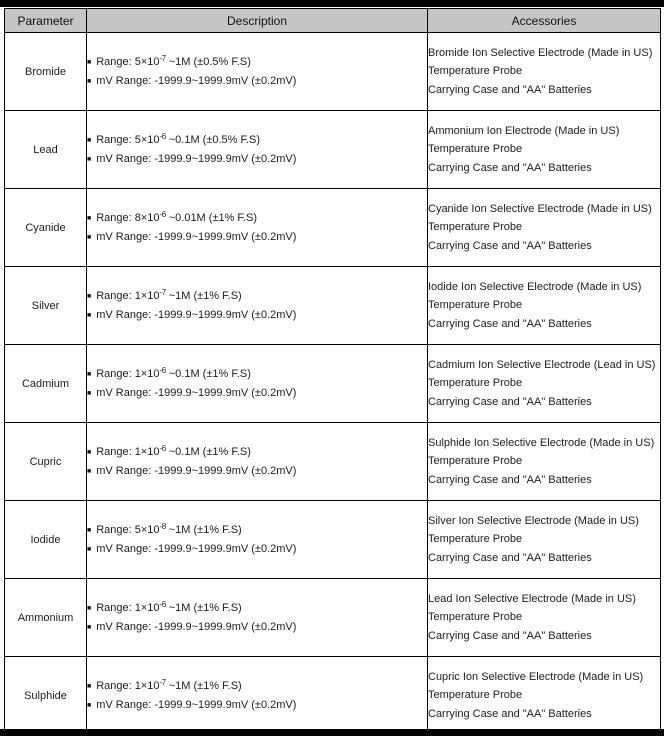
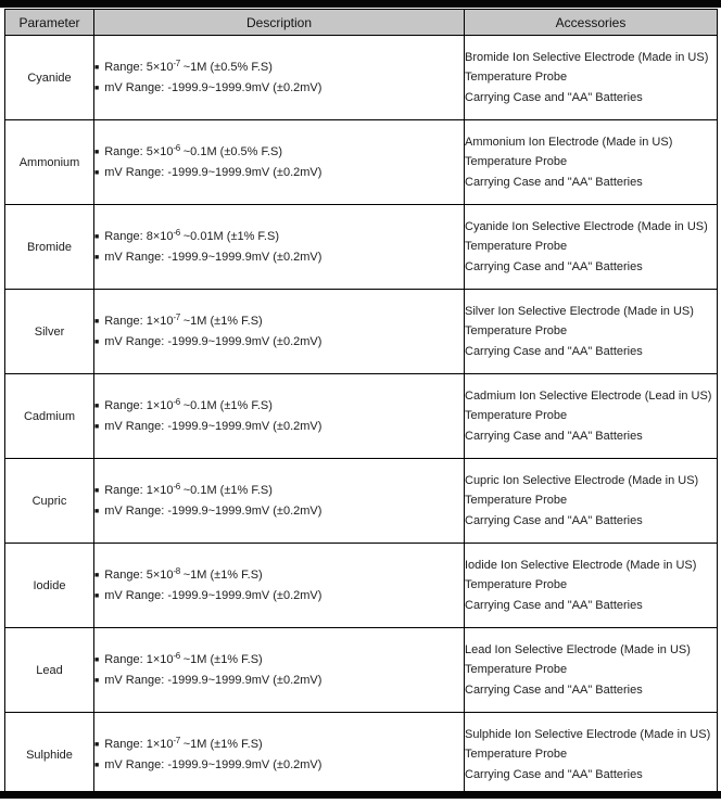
  Parameter	Description	Accessories
- Bromide	Range: 5×10-7 ~1M (±0.5% F.S)mV Range: -1999.9~1999.9mV (±0.2mV)	Bromide Ion Selective Electrode (Made in US) Temperature Probe Carrying Case and "AA" Batteries
+ Cyanide	Range: 5×10-7 ~1M (±0.5% F.S)mV Range: -1999.9~1999.9mV (±0.2mV)	Bromide Ion Selective Electrode (Made in US) Temperature Probe Carrying Case and "AA" Batteries
- Lead	Range: 5×10-6 ~0.1M (±0.5% F.S)mV Range: -1999.9~1999.9mV (±0.2mV)	Ammonium Ion Electrode (Made in US) Temperature Probe Carrying Case and "AA" Batteries
+ Ammonium	Range: 5×10-6 ~0.1M (±0.5% F.S)mV Range: -1999.9~1999.9mV (±0.2mV)	Ammonium Ion Electrode (Made in US) Temperature Probe Carrying Case and "AA" Batteries
- Cyanide	Range: 8×10-6 ~0.01M (±1% F.S)mV Range: -1999.9~1999.9mV (±0.2mV)	Cyanide Ion Selective Electrode (Made in US) Temperature Probe Carrying Case and "AA" Batteries
+ Bromide	Range: 8×10-6 ~0.01M (±1% F.S)mV Range: -1999.9~1999.9mV (±0.2mV)	Cyanide Ion Selective Electrode (Made in US) Temperature Probe Carrying Case and "AA" Batteries
- Silver	Range: 1×10-7 ~1M (±1% F.S)mV Range: -1999.9~1999.9mV (±0.2mV)	Iodide Ion Selective Electrode (Made in US) Temperature Probe Carrying Case and "AA" Batteries
+ Silver	Range: 1×10-7 ~1M (±1% F.S)mV Range: -1999.9~1999.9mV (±0.2mV)	Silver Ion Selective Electrode (Made in US) Temperature Probe Carrying Case and "AA" Batteries
  Cadmium	Range: 1×10-6 ~0.1M (±1% F.S)mV Range: -1999.9~1999.9mV (±0.2mV)	Cadmium Ion Selective Electrode (Lead in US) Temperature Probe Carrying Case and "AA" Batteries
- Cupric	Range: 1×10-6 ~0.1M (±1% F.S)mV Range: -1999.9~1999.9mV (±0.2mV)	Sulphide Ion Selective Electrode (Made in US) Temperature Probe Carrying Case and "AA" Batteries
+ Cupric	Range: 1×10-6 ~0.1M (±1% F.S)mV Range: -1999.9~1999.9mV (±0.2mV)	Cupric Ion Selective Electrode (Made in US) Temperature Probe Carrying Case and "AA" Batteries
- Iodide	Range: 5×10-8 ~1M (±1% F.S)mV Range: -1999.9~1999.9mV (±0.2mV)	Silver Ion Selective Electrode (Made in US) Temperature Probe Carrying Case and "AA" Batteries
+ Iodide	Range: 5×10-8 ~1M (±1% F.S)mV Range: -1999.9~1999.9mV (±0.2mV)	Iodide Ion Selective Electrode (Made in US) Temperature Probe Carrying Case and "AA" Batteries
- Ammonium	Range: 1×10-6 ~1M (±1% F.S)mV Range: -1999.9~1999.9mV (±0.2mV)	Lead Ion Selective Electrode (Made in US) Temperature Probe Carrying Case and "AA" Batteries
+ Lead	Range: 1×10-6 ~1M (±1% F.S)mV Range: -1999.9~1999.9mV (±0.2mV)	Lead Ion Selective Electrode (Made in US) Temperature Probe Carrying Case and "AA" Batteries
- Sulphide	Range: 1×10-7 ~1M (±1% F.S)mV Range: -1999.9~1999.9mV (±0.2mV)	Cupric Ion Selective Electrode (Made in US) Temperature Probe Carrying Case and "AA" Batteries
+ Sulphide	Range: 1×10-7 ~1M (±1% F.S)mV Range: -1999.9~1999.9mV (±0.2mV)	Sulphide Ion Selective Electrode (Made in US) Temperature Probe Carrying Case and "AA" Batteries
